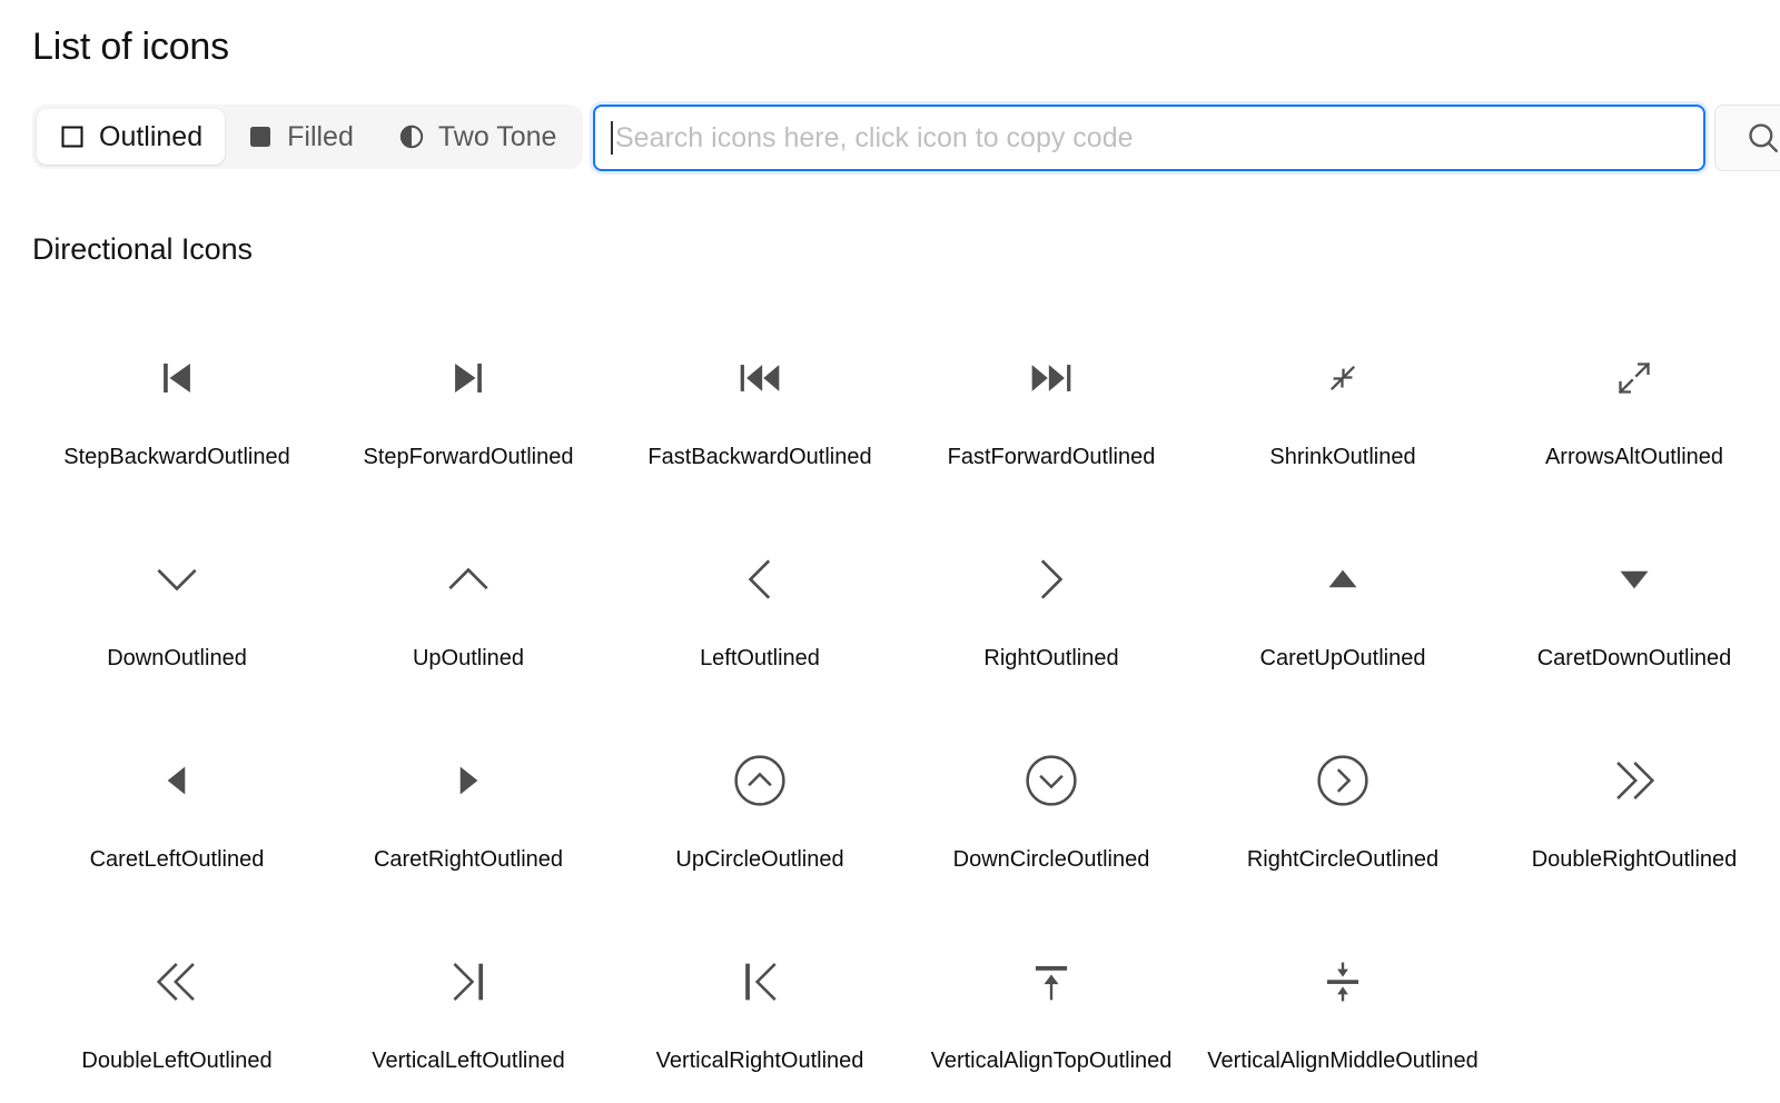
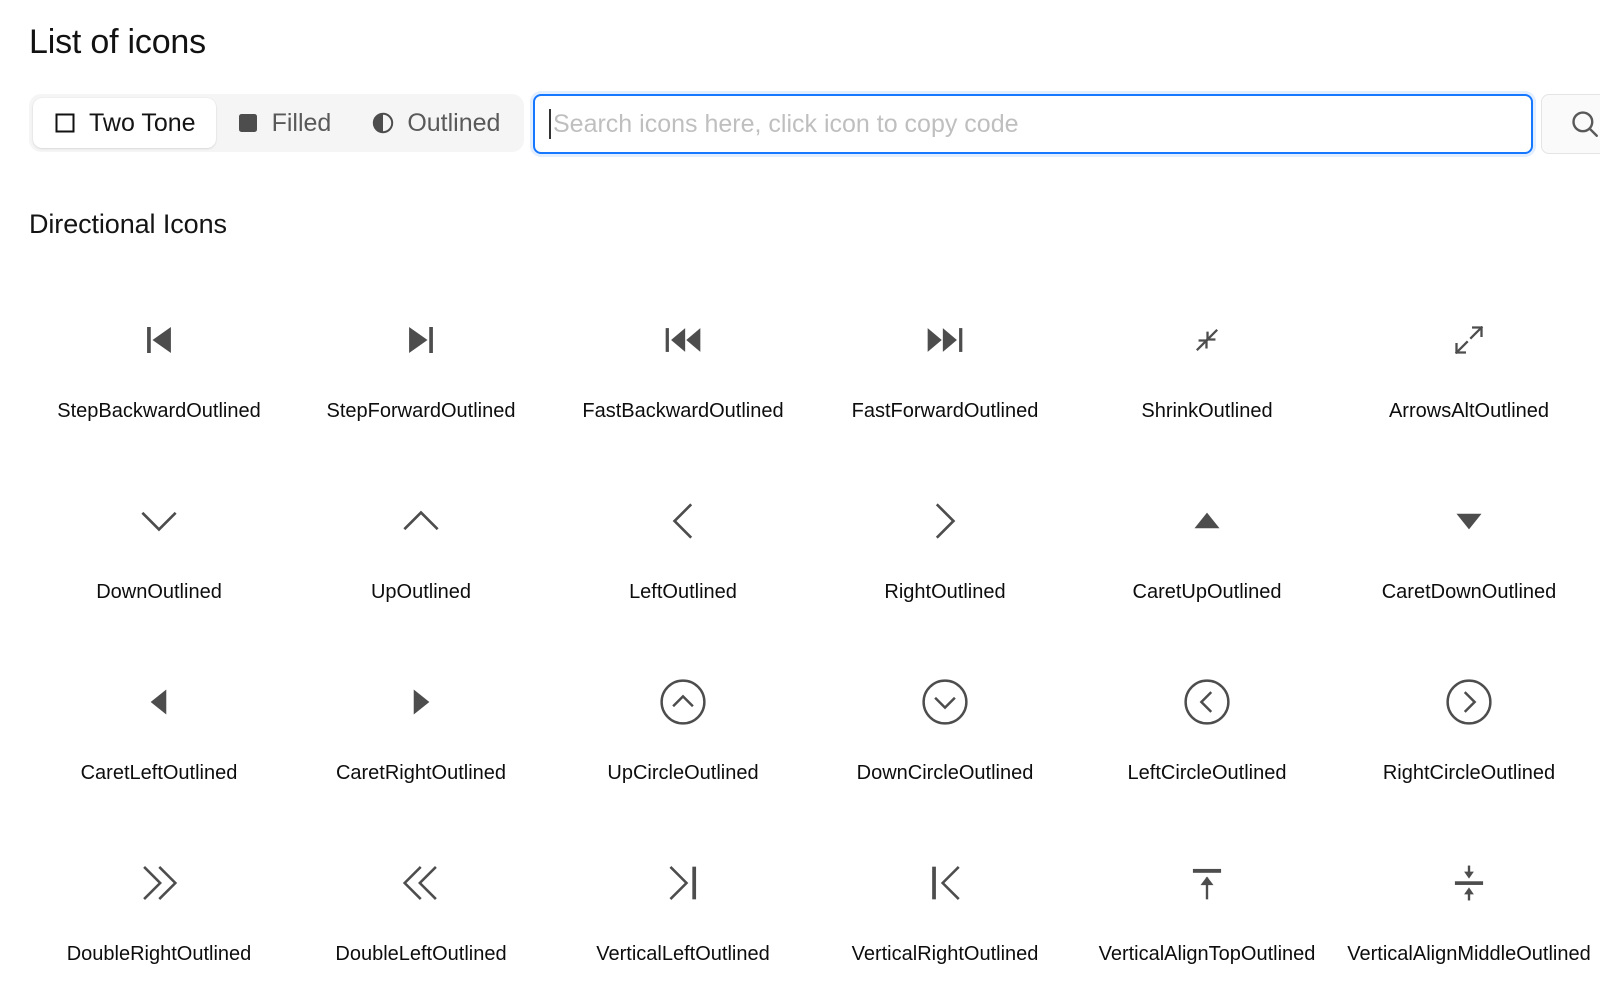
  List of icons
- Outlined
+ Two Tone
  Filled
- Two Tone
+ Outlined
  Search icons here, click icon to copy code
  Directional Icons
  StepBackwardOutlined
  StepForwardOutlined
  FastBackwardOutlined
  FastForwardOutlined
  ShrinkOutlined
  ArrowsAltOutlined
  DownOutlined
  UpOutlined
  LeftOutlined
  RightOutlined
  CaretUpOutlined
  CaretDownOutlined
  CaretLeftOutlined
  CaretRightOutlined
  UpCircleOutlined
  DownCircleOutlined
+ LeftCircleOutlined
  RightCircleOutlined
  DoubleRightOutlined
  DoubleLeftOutlined
  VerticalLeftOutlined
  VerticalRightOutlined
  VerticalAlignTopOutlined
  VerticalAlignMiddleOutlined
